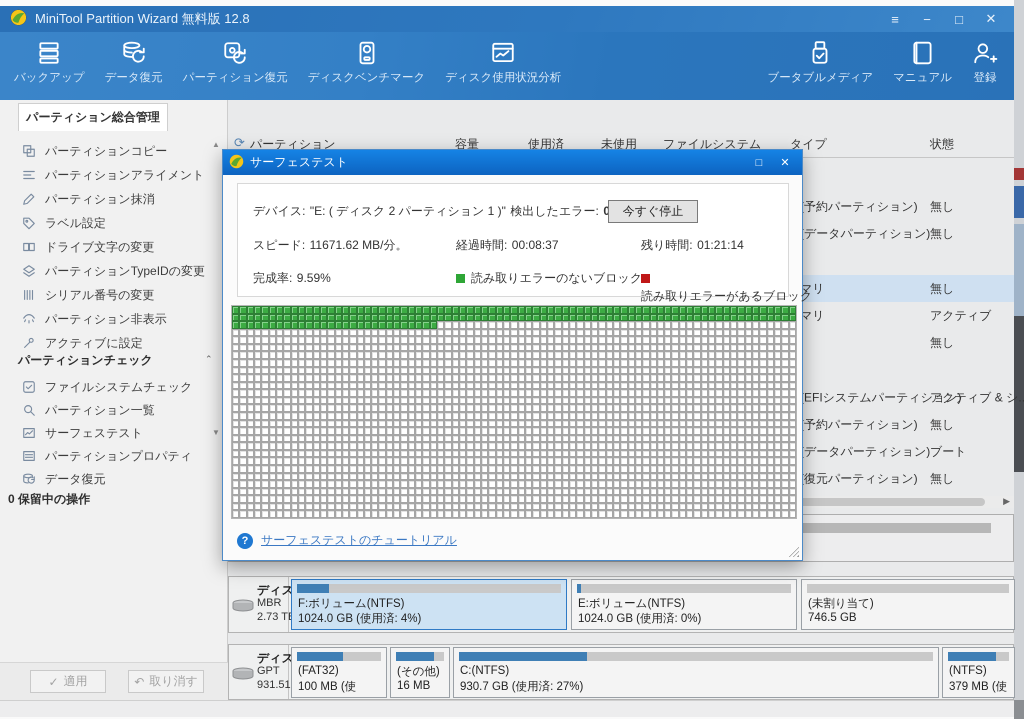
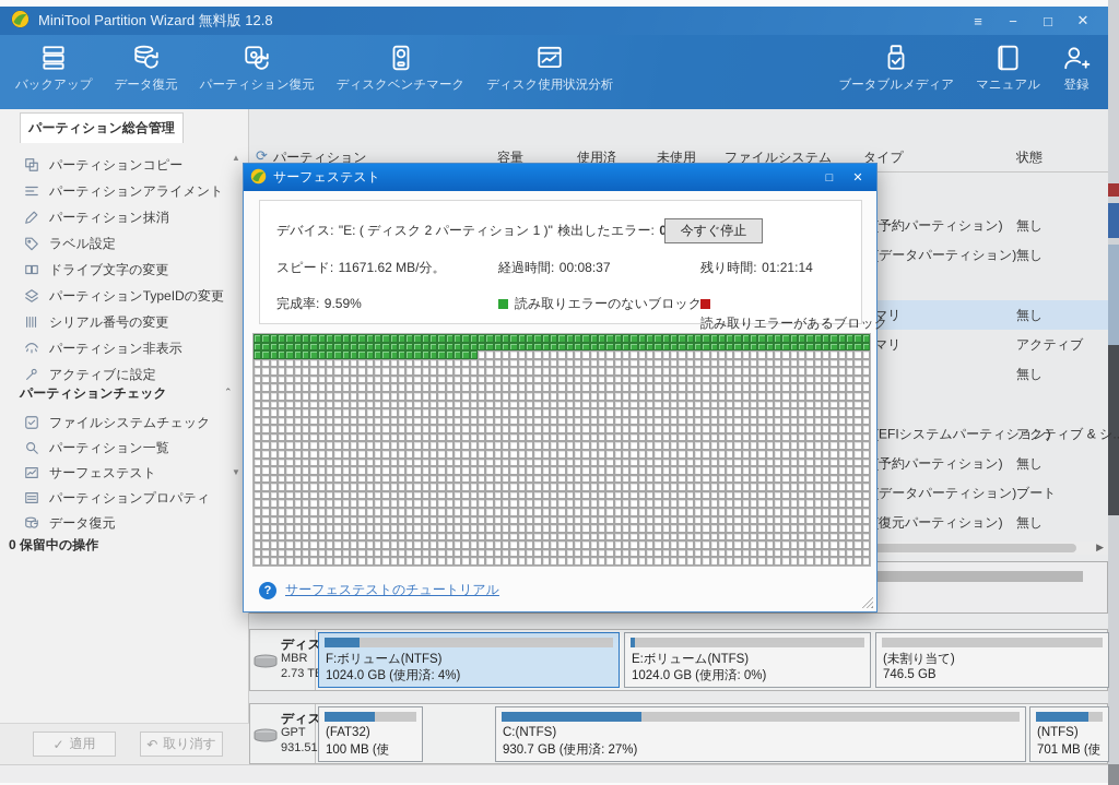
  MiniTool Partition Wizard 無料版 12.8
  ≡
  −
  □
  ✕
  バックアップ
  データ復元
  パーティション復元
  ディスクベンチマーク
  ディスク使用状況分析
  ブータブルメディア
  マニュアル
  登録
  パーティション総合管理
  パーティションコピー
  パーティションアライメント
  パーティション抹消
  ラベル設定
  ドライブ文字の変更
  パーティションTypeIDの変更
  シリアル番号の変更
  パーティション非表示
  アクティブに設定
  パーティションチェック
  ⌃
  ファイルシステムチェック
  パーティション一覧
  サーフェステスト
  パーティションプロパティ
  データ復元
  ▲
  ▼
  0 保留中の操作
  ✓
  適用
  ↶
  取り消す
  ⟳
  パーティション
  容量
  使用済
  未使用
  ファイルシステム
  タイプ
  状態
  予約パーティション)
  無し
  データパーティション)
  無し
  マリ
  無し
  マリ
  アクティブ
  無し
  EFIシステムパーティション)
  アクティブ & シ..
  予約パーティション)
  無し
  データパーティション)
  ブート
  復元パーティション)
  無し
  ▶
  MBR
  2.73 T
  F:ボリューム(NTFS)
  1024.0 GB (使用済: 4%)
  E:ボリューム(NTFS)
  1024.0 GB (使用済: 0%)
  (未割り当て)
  746.5 GB
  GPT
  931.51
  (FAT32)
  100 MB (使
- (その他)
- 16 MB
  C:(NTFS)
  930.7 GB (使用済: 27%)
  (NTFS)
- 379 MB (使
+ 701 MB (使
  サーフェステスト
  □
  ✕
  デバイス: "E: ( ディスク 2 パーティション 1 )" 検出したエラー: 0
  今すぐ停止
  スピード: 11671.62 MB/分。
  経過時間: 00:08:37
  残り時間: 01:21:14
  完成率: 9.59%
  読み取りエラーのないブロック
  読み取りエラーがあるブロック
  ?
  サーフェステストのチュートリアル
